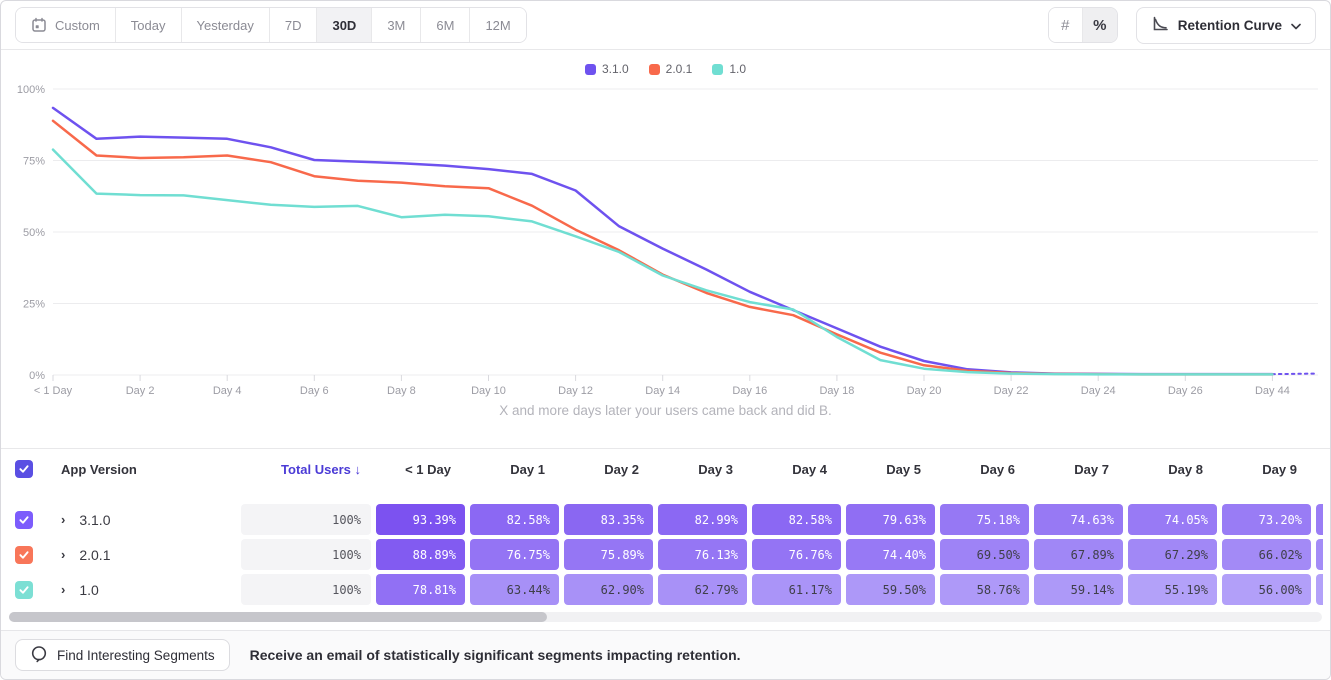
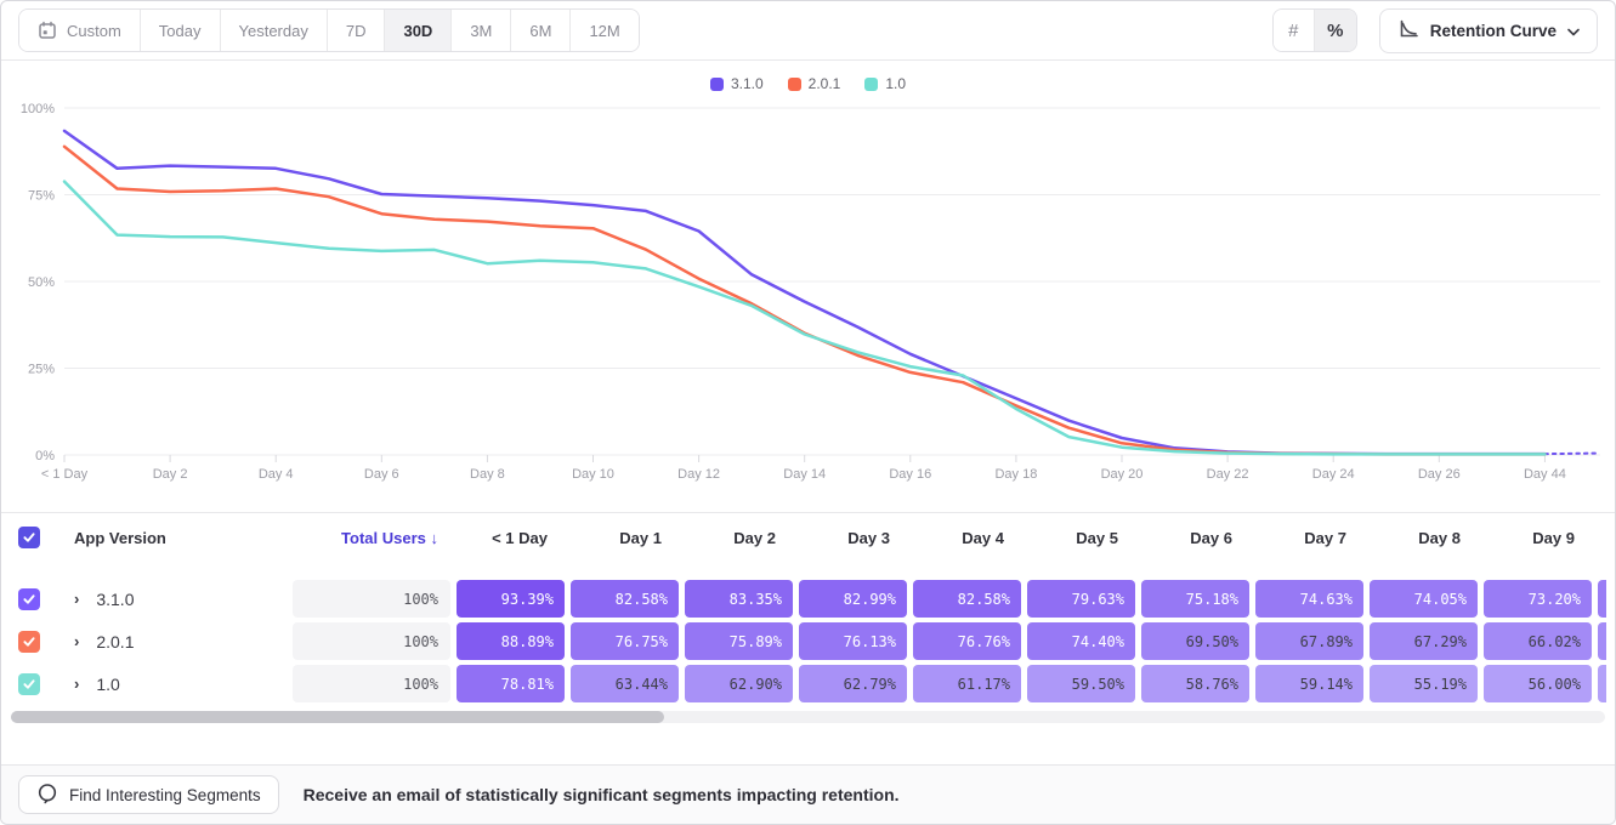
  Custom
  Today
  Yesterday
  7D
  30D
  3M
  6M
  12M
  #
  %
  Retention Curve
  0%
  25%
  50%
  75%
  100%
  < 1 Day
  Day 2
  Day 4
  Day 6
  Day 8
  Day 10
  Day 12
  Day 14
  Day 16
  Day 18
  Day 20
  Day 22
  Day 24
  Day 26
  Day 44
  3.1.0
  2.0.1
  1.0
- X and more days later your users came back and did B.
  App Version
  Total Users ↓
  < 1 Day
  Day 1
  Day 2
  Day 3
  Day 4
  Day 5
  Day 6
  Day 7
  Day 8
  Day 9
  ›
  3.1.0
  100%
  93.39%
  82.58%
  83.35%
  82.99%
  82.58%
  79.63%
  75.18%
  74.63%
  74.05%
  73.20%
  ›
  2.0.1
  100%
  88.89%
  76.75%
  75.89%
  76.13%
  76.76%
  74.40%
  69.50%
  67.89%
  67.29%
  66.02%
  ›
  1.0
  100%
  78.81%
  63.44%
  62.90%
  62.79%
  61.17%
  59.50%
  58.76%
  59.14%
  55.19%
  56.00%
  Find Interesting Segments
  Receive an email of statistically significant segments impacting retention.
